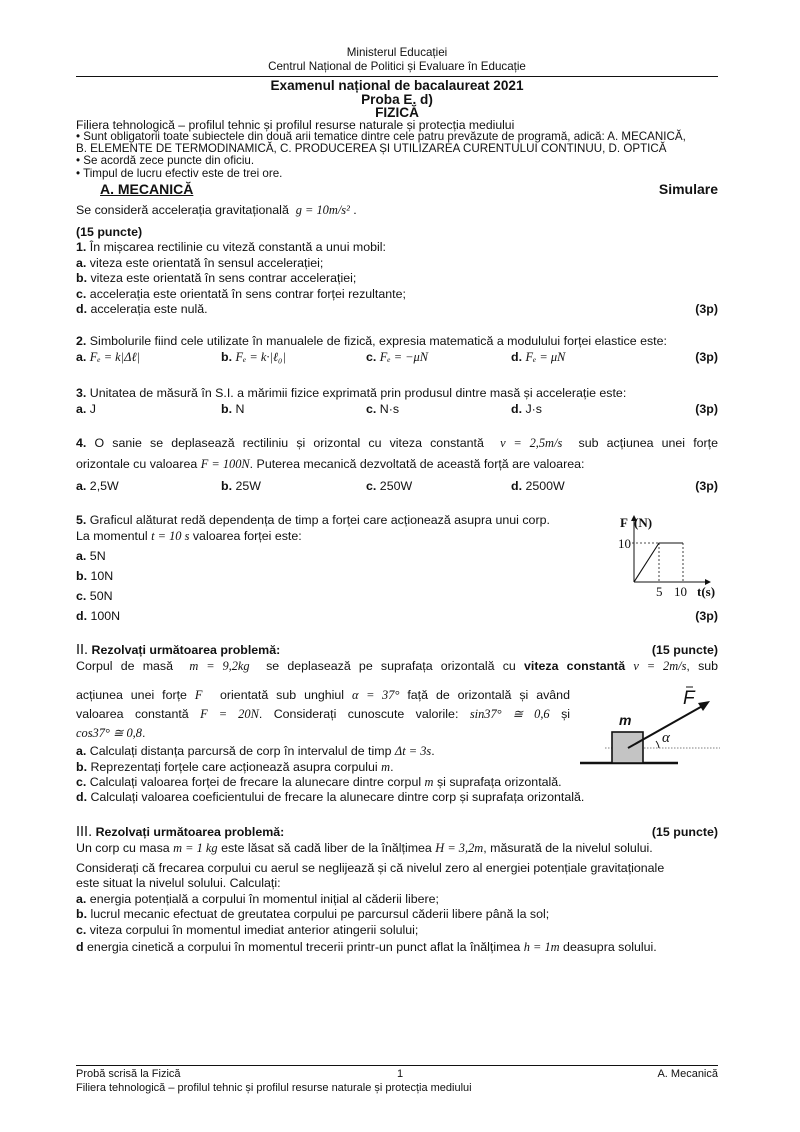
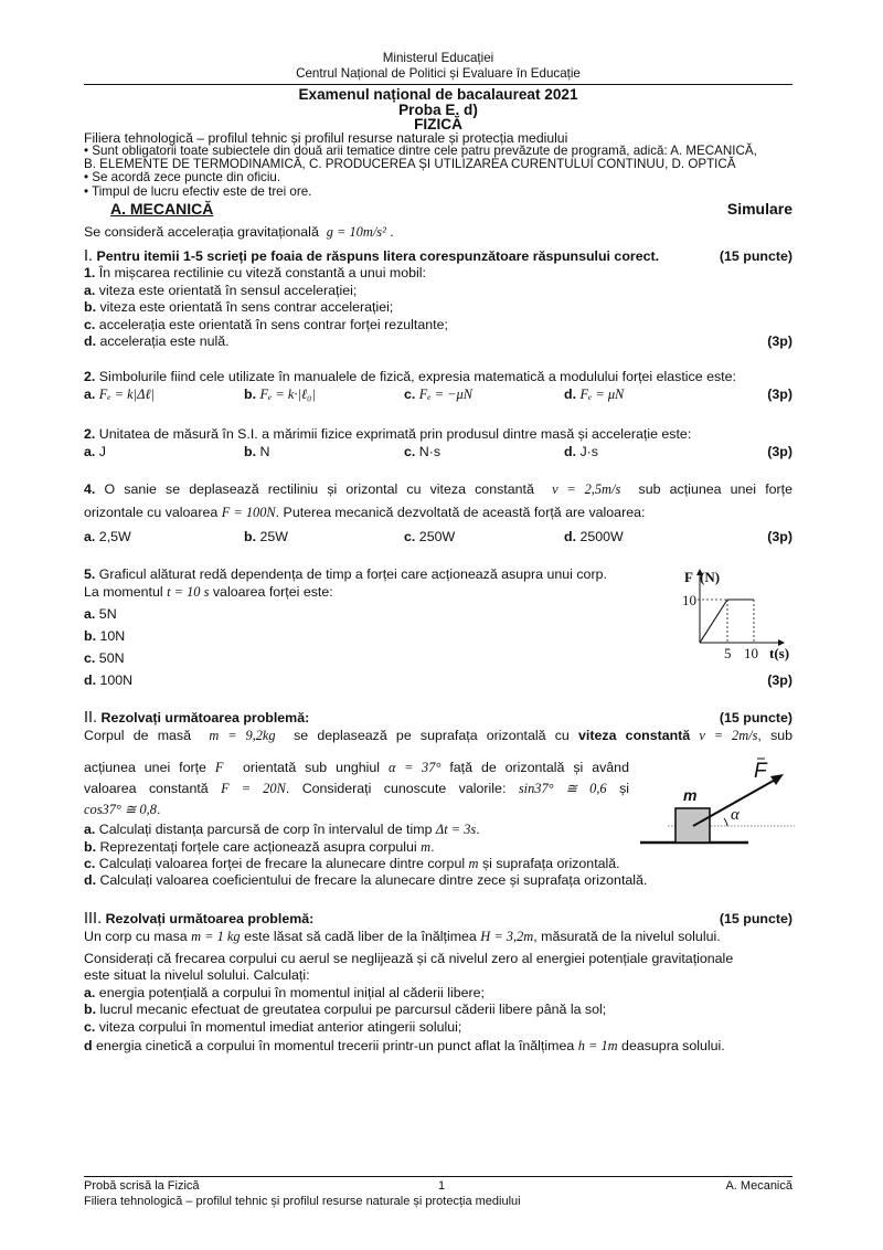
  Ministerul Educației
  Centrul Național de Politici și Evaluare în Educație
  Examenul național de bacalaureat 2021
  Proba E. d)
  FIZICĂ
  Filiera tehnologică – profilul tehnic și profilul resurse naturale și protecția mediului
  • Sunt obligatorii toate subiectele din două arii tematice dintre cele patru prevăzute de programă, adică: A. MECANICĂ,
  B. ELEMENTE DE TERMODINAMICĂ, C. PRODUCEREA ȘI UTILIZAREA CURENTULUI CONTINUU, D. OPTICĂ
  • Se acordă zece puncte din oficiu.
  • Timpul de lucru efectiv este de trei ore.
  A. MECANICĂ
  Simulare
  Se consideră accelerația gravitațională g = 10m/s² .
+ I. Pentru itemii 1-5 scrieți pe foaia de răspuns litera corespunzătoare răspunsului corect.
  (15 puncte)
  1. În mișcarea rectilinie cu viteză constantă a unui mobil:
  a. viteza este orientată în sensul accelerației;
  b. viteza este orientată în sens contrar accelerației;
  c. accelerația este orientată în sens contrar forței rezultante;
  d. accelerația este nulă.
  (3p)
  2. Simbolurile fiind cele utilizate în manualele de fizică, expresia matematică a modulului forței elastice este:
  a. Fₑ = k|Δℓ|
  b. Fₑ = k·|ℓ₀|
  c. Fₑ = −μN
  d. Fₑ = μN
  (3p)
- 3. Unitatea de măsură în S.I. a mărimii fizice exprimată prin produsul dintre masă și accelerație este:
+ 2. Unitatea de măsură în S.I. a mărimii fizice exprimată prin produsul dintre masă și accelerație este:
  a. J
  b. N
  c. N·s
  d. J·s
  (3p)
  4. O sanie se deplasează rectiliniu și orizontal cu viteza constantă v = 2,5m/s sub acțiunea unei forțe
  orizontale cu valoarea F = 100N. Puterea mecanică dezvoltată de această forță are valoarea:
  a. 2,5W
  b. 25W
  c. 250W
  d. 2500W
  (3p)
  5. Graficul alăturat redă dependența de timp a forței care acționează asupra unui corp.
  La momentul t = 10 s valoarea forței este:
  a. 5N
  b. 10N
  c. 50N
  d. 100N
  (3p)
  F
  (N)
  10
  5
  10
  t(s)
  II. Rezolvați următoarea problemă:
  (15 puncte)
  Corpul de masă m = 9,2kg se deplasează pe suprafața orizontală cu viteza constantă v = 2m/s, sub
  acțiunea unei forțe F⃗ orientată sub unghiul α = 37° față de orizontală și având
  valoarea constantă F = 20N. Considerați cunoscute valorile: sin37° ≅ 0,6 și
  cos37° ≅ 0,8.
  a. Calculați distanța parcursă de corp în intervalul de timp Δt = 3s.
  b. Reprezentați forțele care acționează asupra corpului m.
  c. Calculați valoarea forței de frecare la alunecare dintre corpul m și suprafața orizontală.
- d. Calculați valoarea coeficientului de frecare la alunecare dintre corp și suprafața orizontală.
+ d. Calculați valoarea coeficientului de frecare la alunecare dintre zece și suprafața orizontală.
  m
  F
  α
  III. Rezolvați următoarea problemă:
  (15 puncte)
  Un corp cu masa m = 1 kg este lăsat să cadă liber de la înălțimea H = 3,2m, măsurată de la nivelul solului.
  Considerați că frecarea corpului cu aerul se neglijează și că nivelul zero al energiei potențiale gravitaționale
  este situat la nivelul solului. Calculați:
  a. energia potențială a corpului în momentul inițial al căderii libere;
  b. lucrul mecanic efectuat de greutatea corpului pe parcursul căderii libere până la sol;
  c. viteza corpului în momentul imediat anterior atingerii solului;
  d energia cinetică a corpului în momentul trecerii printr-un punct aflat la înălțimea h = 1m deasupra solului.
  Probă scrisă la Fizică
  1
  A. Mecanică
  Filiera tehnologică – profilul tehnic și profilul resurse naturale și protecția mediului
